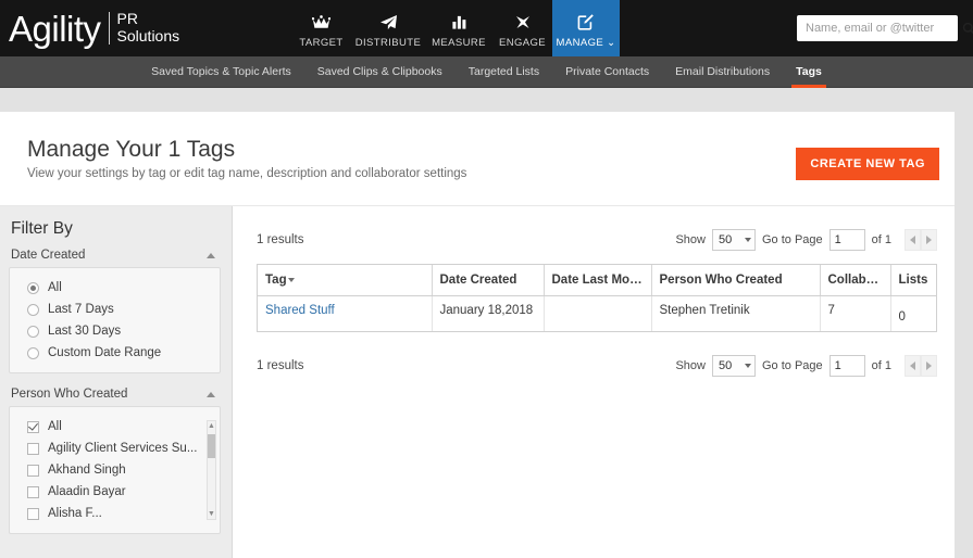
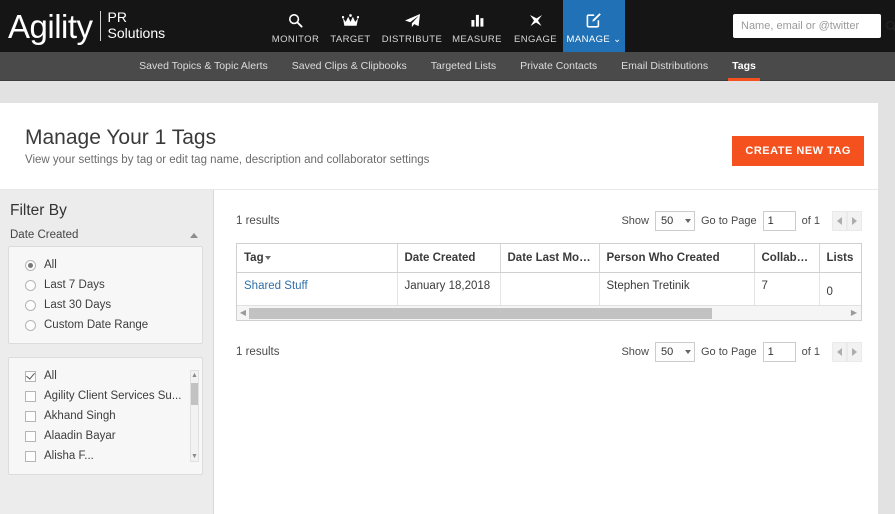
  Agility
  PR
  Solutions
+ MONITOR
  TARGET
  DISTRIBUTE
  MEASURE
  ENGAGE
  MANAGE ⌄
  Name, email or @twitter
  Saved Topics & Topic Alerts
  Saved Clips & Clipbooks
  Targeted Lists
  Private Contacts
  Email Distributions
  Tags
  Manage Your 1 Tags
  View your settings by tag or edit tag name, description and collaborator settings
  CREATE NEW TAG
  Filter By
  Date Created
  All
  Last 7 Days
  Last 30 Days
  Custom Date Range
- Person Who Created
  All
  Agility Client Services Su...
  Akhand Singh
  Alaadin Bayar
  Alisha F...
  1 results
  Show
  50
  Go to Page
  1
  of 1
  Tag	Date Created	Date Last Modifi	Person Who Created	Collabora.	Lists
  Shared Stuff	January 18,2018		Stephen Tretinik	7	0
+ ◀
+ ▶
  1 results
  Show
  50
  Go to Page
  1
  of 1
